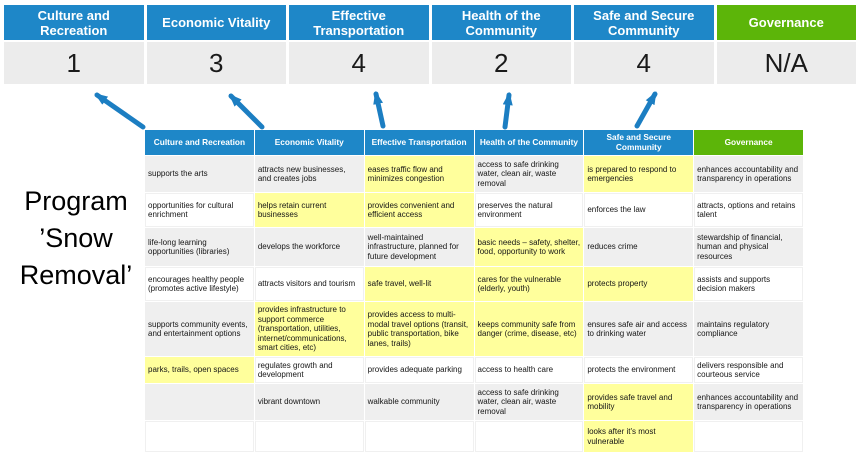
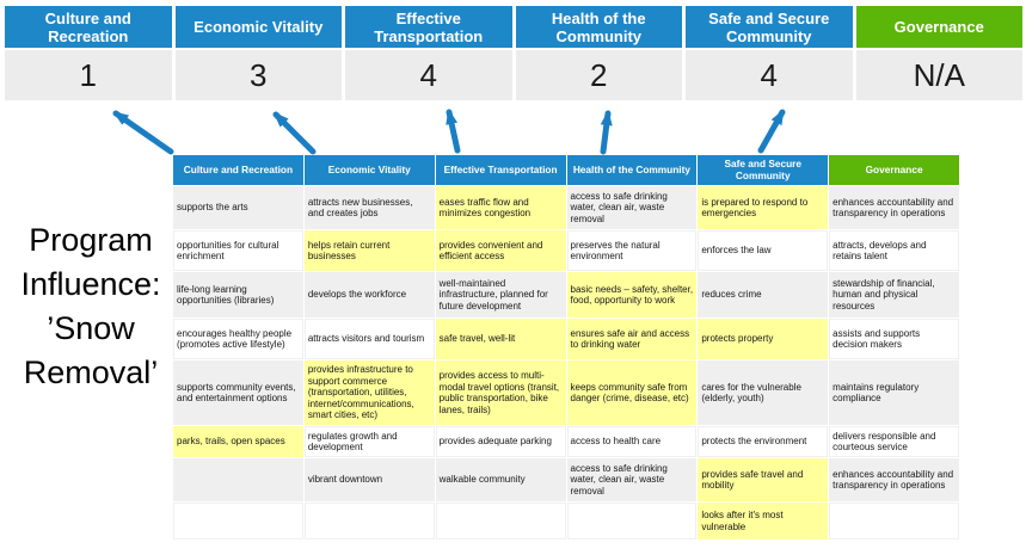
  Culture and Recreation
  1
  Economic Vitality
  3
  Effective Transportation
  4
  Health of the Community
  2
  Safe and Secure Community
  4
  Governance
  N/A
  Program
+ Influence:
  ’Snow
  Removal’
  Culture and Recreation
  Economic Vitality
  Effective Transportation
  Health of the Community
  Safe and Secure Community
  Governance
  supports the arts
  attracts new businesses, and creates jobs
  eases traffic flow and minimizes congestion
  access to safe drinking water, clean air, waste removal
  is prepared to respond to emergencies
  enhances accountability and transparency in operations
  opportunities for cultural enrichment
  helps retain current businesses
  provides convenient and efficient access
  preserves the natural environment
  enforces the law
- attracts, options and retains talent
+ attracts, develops and retains talent
  life-long learning opportunities (libraries)
  develops the workforce
  well-maintained infrastructure, planned for future development
  basic needs – safety, shelter, food, opportunity to work
  reduces crime
  stewardship of financial, human and physical resources
  encourages healthy people (promotes active lifestyle)
  attracts visitors and tourism
  safe travel, well-lit
- cares for the vulnerable (elderly, youth)
+ ensures safe air and access to drinking water
  protects property
  assists and supports decision makers
  supports community events, and entertainment options
  provides infrastructure to support commerce (transportation, utilities, internet/communications, smart cities, etc)
  provides access to multi-modal travel options (transit, public transportation, bike lanes, trails)
  keeps community safe from danger (crime, disease, etc)
- ensures safe air and access to drinking water
+ cares for the vulnerable (elderly, youth)
  maintains regulatory compliance
  parks, trails, open spaces
  regulates growth and development
  provides adequate parking
  access to health care
  protects the environment
  delivers responsible and courteous service
  vibrant downtown
  walkable community
  access to safe drinking water, clean air, waste removal
  provides safe travel and mobility
  enhances accountability and transparency in operations
  looks after it's most vulnerable
